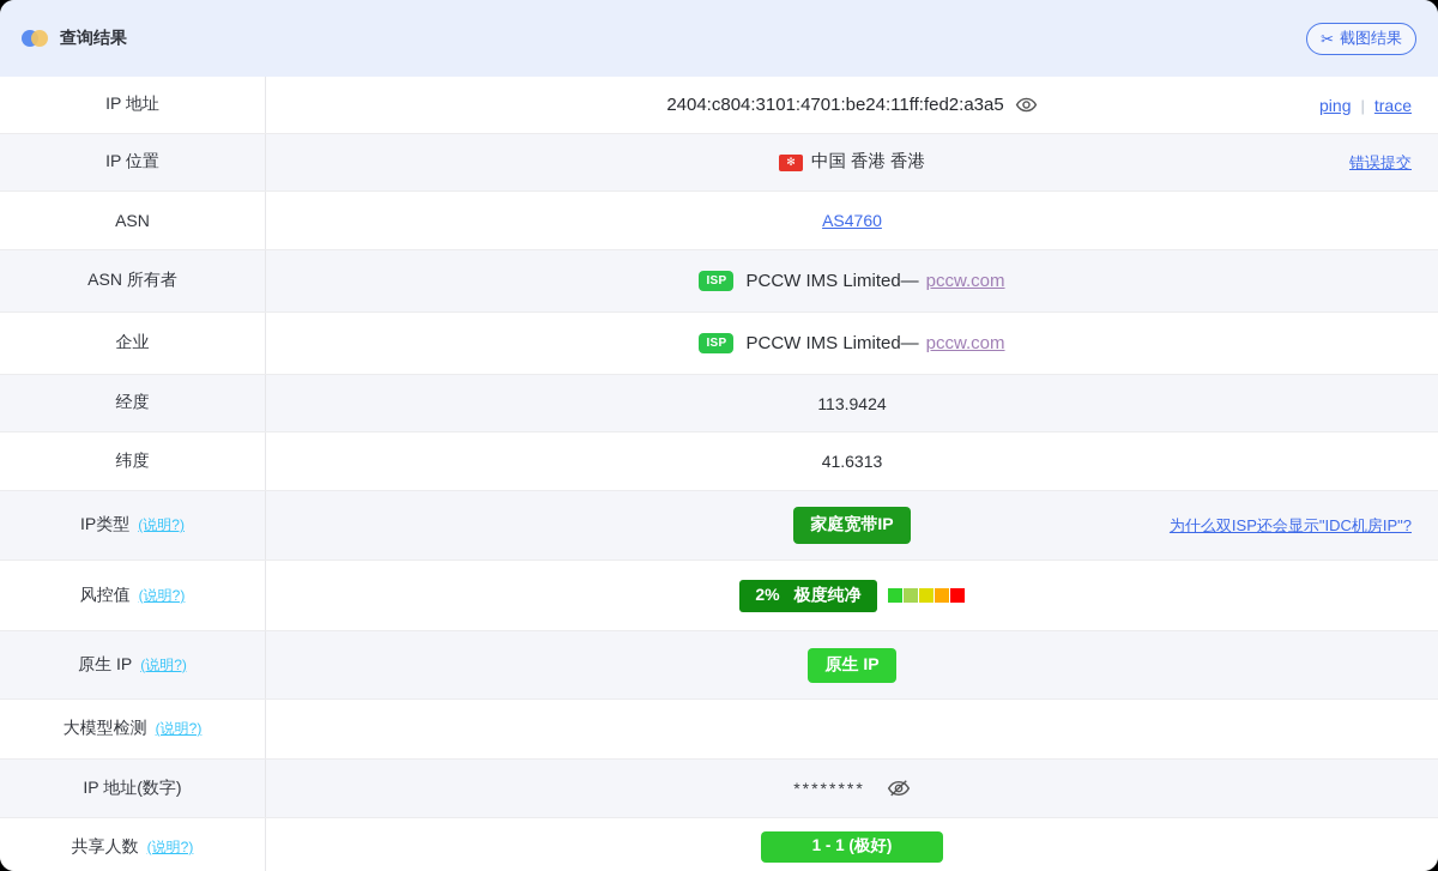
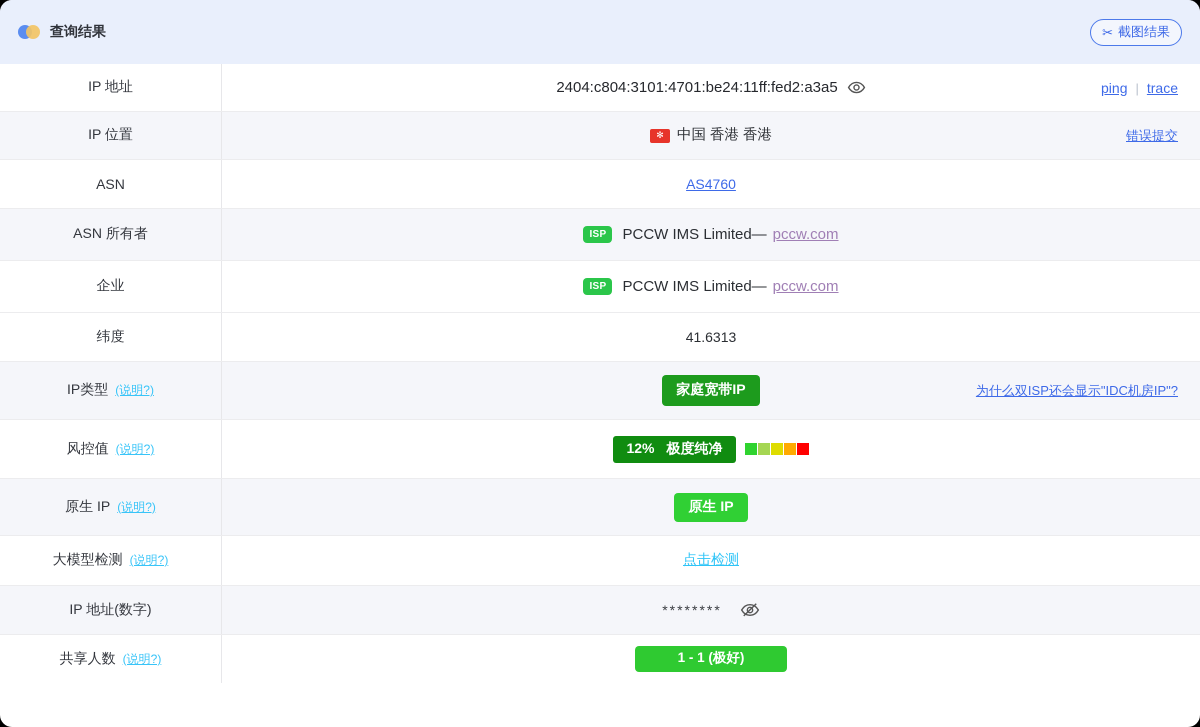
  查询结果
  ✂
  截图结果
  IP 地址
  2404:c804:3101:4701:be24:11ff:fed2:a3a5
  ping | trace
  IP 位置
  ✻
  中国 香港 香港
  错误提交
  ASN
  AS4760
  ASN 所有者
  ISP
  PCCW IMS Limited—
  pccw.com
  企业
  ISP
  PCCW IMS Limited—
  pccw.com
- 经度
- 113.9424
  纬度
  41.6313
  IP类型
  (说明?)
  家庭宽带IP
  为什么双ISP还会显示"IDC机房IP"?
  风控值
  (说明?)
- 2%
+ 12%
  极度纯净
  原生 IP
  (说明?)
  原生 IP
  大模型检测
  (说明?)
+ 点击检测
  IP 地址(数字)
  ********
  共享人数
  (说明?)
  1 - 1 (极好)
